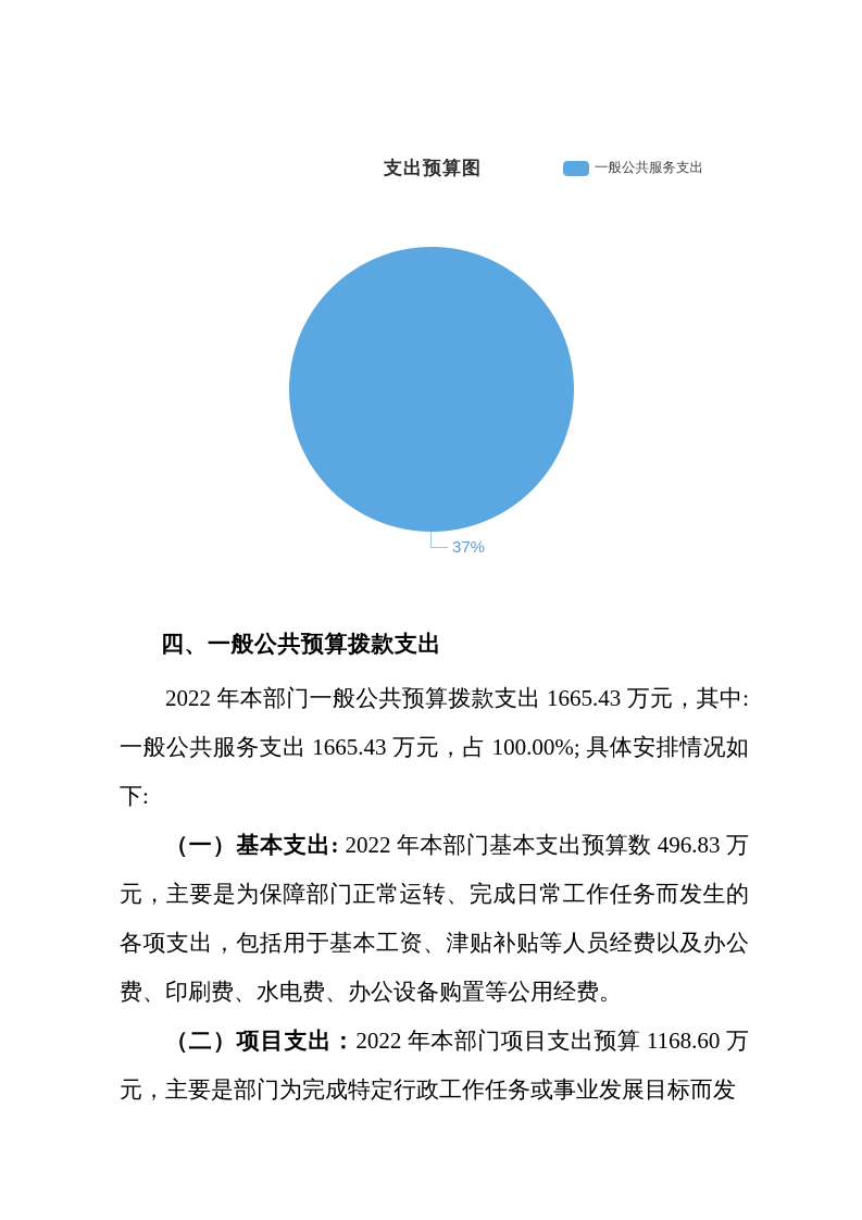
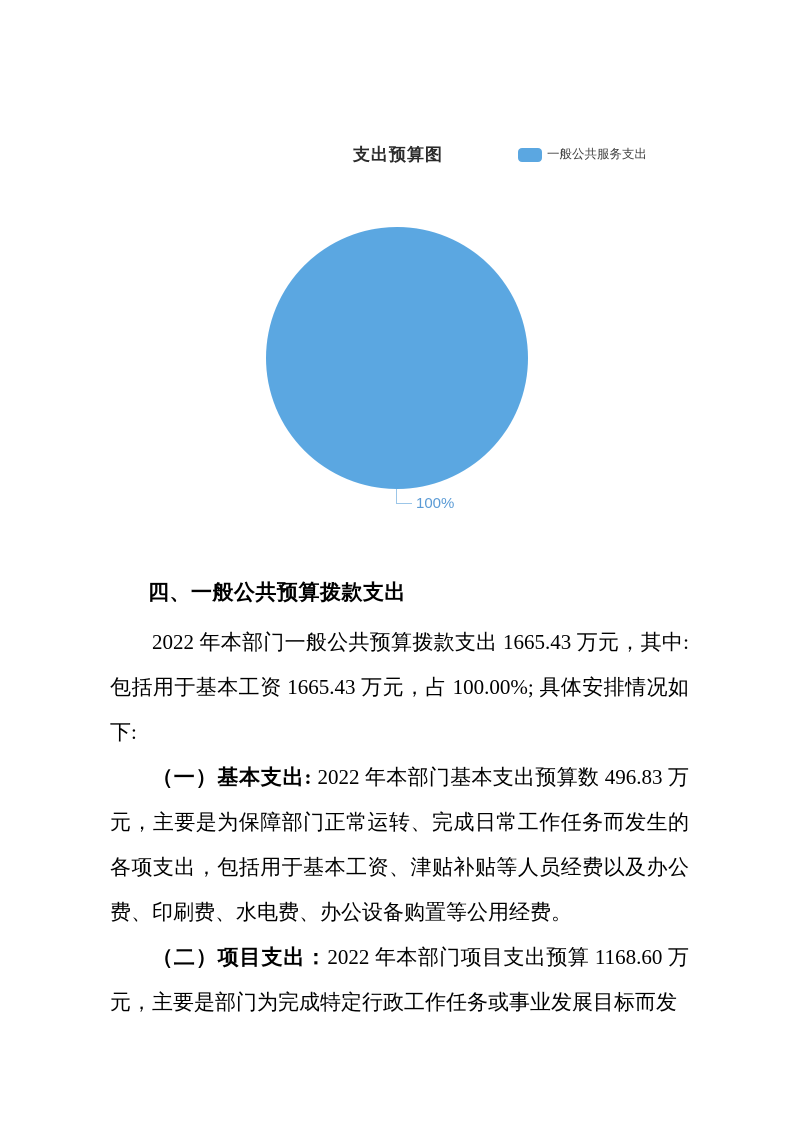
  支出预算图
  一般公共服务支出
- 37%
+ 100%
  四、一般公共预算拨款支出
- 2022 年本部门一般公共预算拨款支出 1665.43 万元，其中: 一般公共服务支出 1665.43 万元，占 100.00%; 具体安排情况如下:
+ 2022 年本部门一般公共预算拨款支出 1665.43 万元，其中: 包括用于基本工资 1665.43 万元，占 100.00%; 具体安排情况如下:
  （一）基本支出: 2022 年本部门基本支出预算数 496.83 万元，主要是为保障部门正常运转、完成日常工作任务而发生的各项支出，包括用于基本工资、津贴补贴等人员经费以及办公费、印刷费、水电费、办公设备购置等公用经费。
  （二）项目支出：2022 年本部门项目支出预算 1168.60 万元，主要是部门为完成特定行政工作任务或事业发展目标而发
